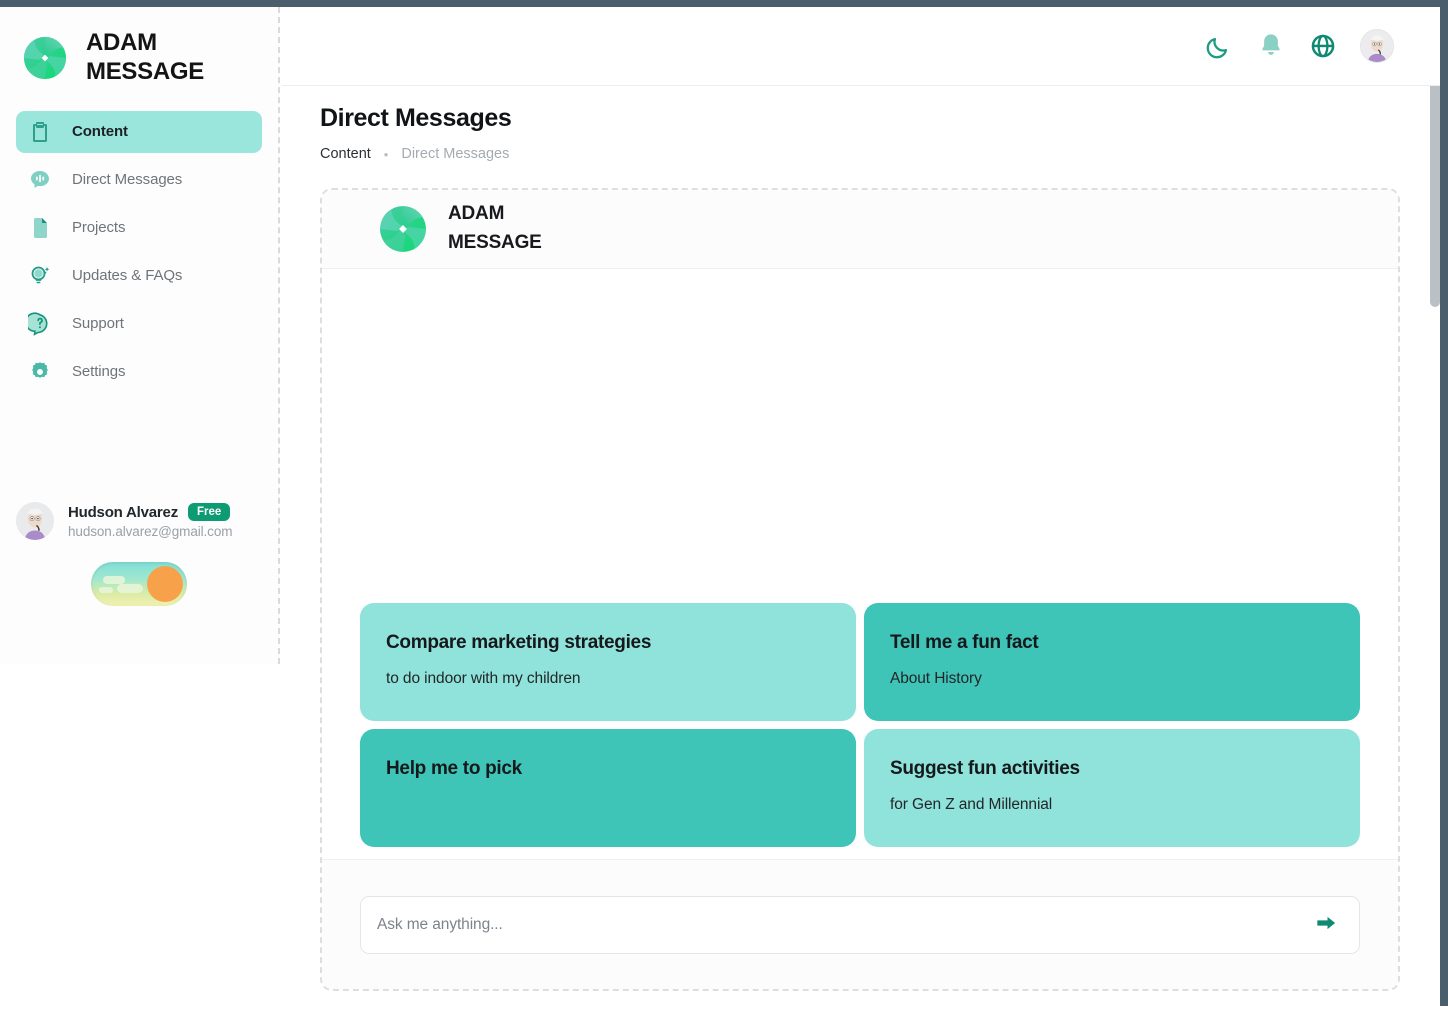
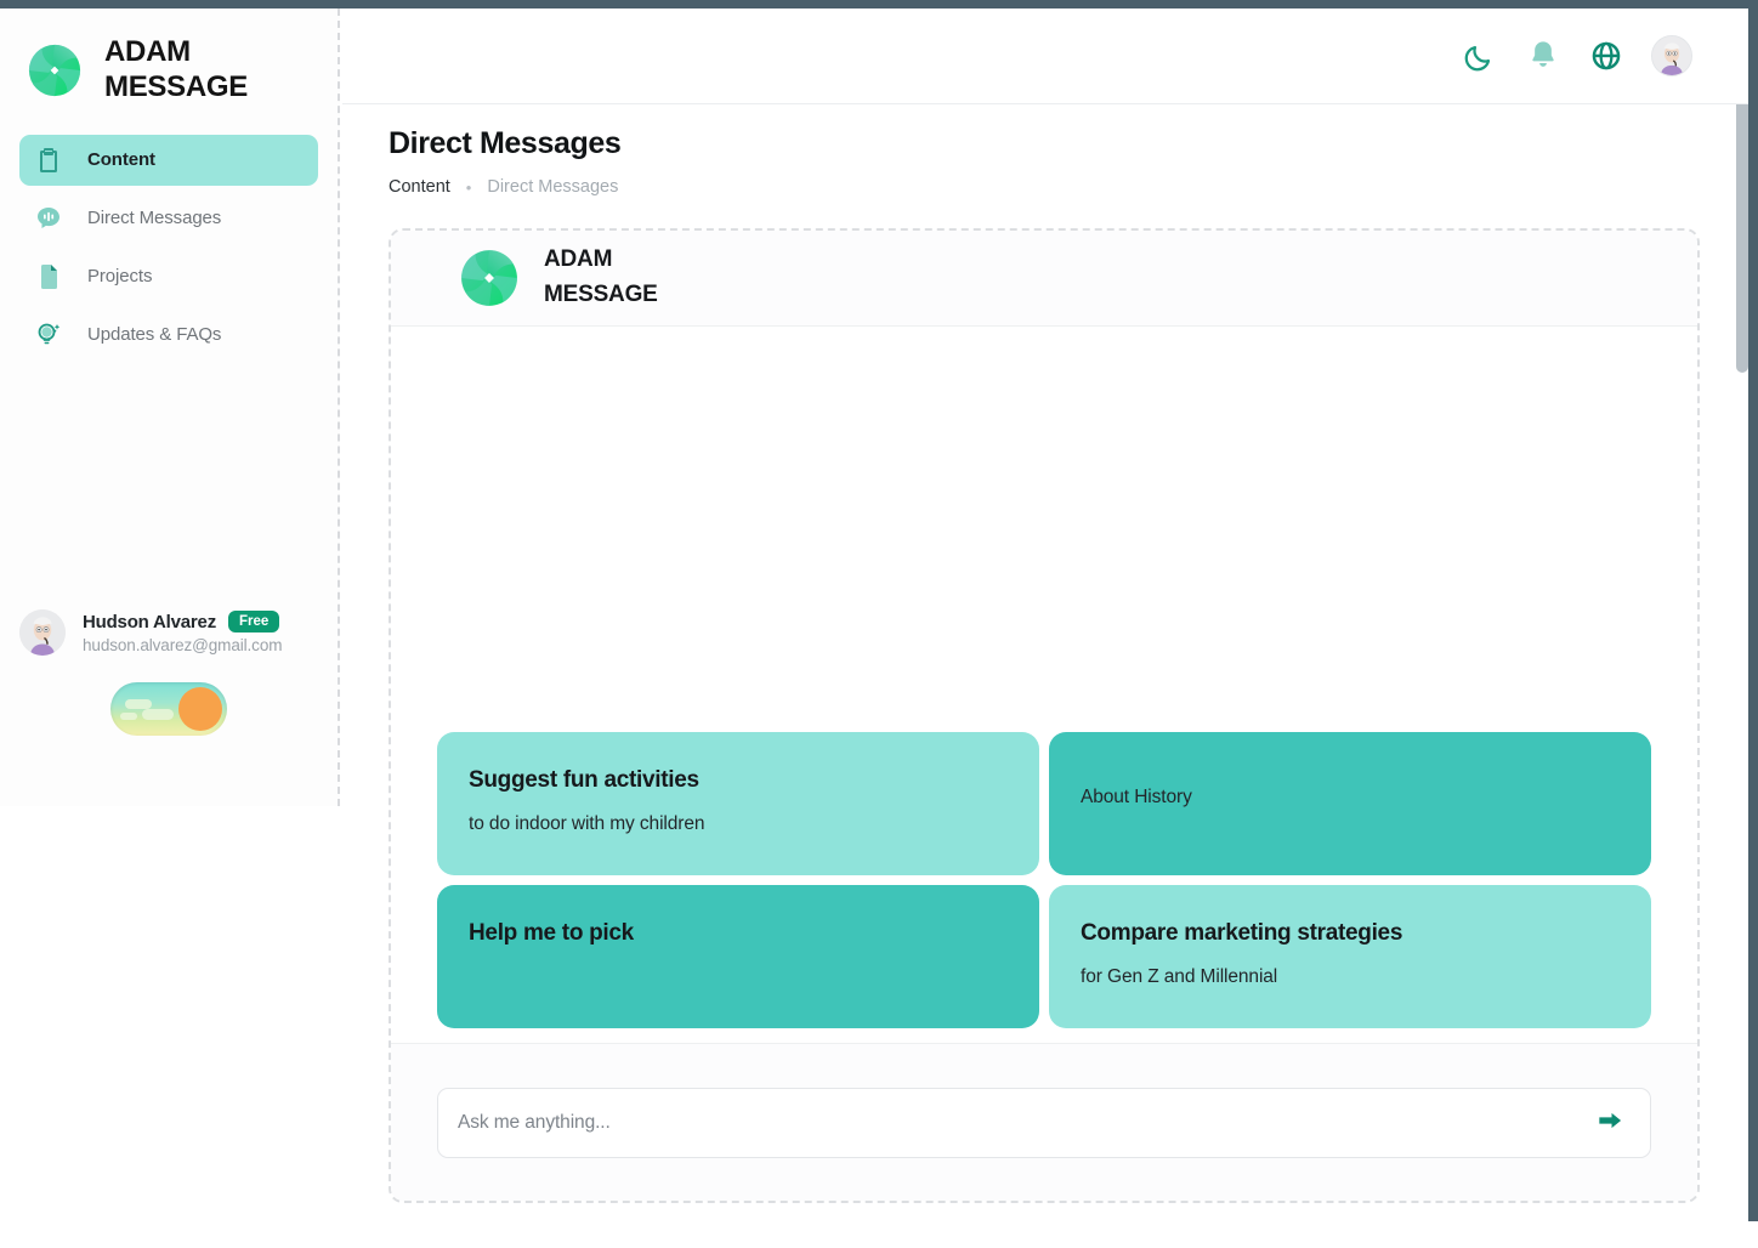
  ADAM
  MESSAGE
  Content
  Direct Messages
  Projects
  Updates & FAQs
- Support
- Settings
  Hudson Alvarez
  Free
  hudson.alvarez@gmail.com
  Direct Messages
  Content
  •
  Direct Messages
  ADAM
  MESSAGE
- Compare marketing strategies
+ Suggest fun activities
  to do indoor with my children
- Tell me a fun fact
  About History
  Help me to pick
- Suggest fun activities
+ Compare marketing strategies
  for Gen Z and Millennial
  Ask me anything...
